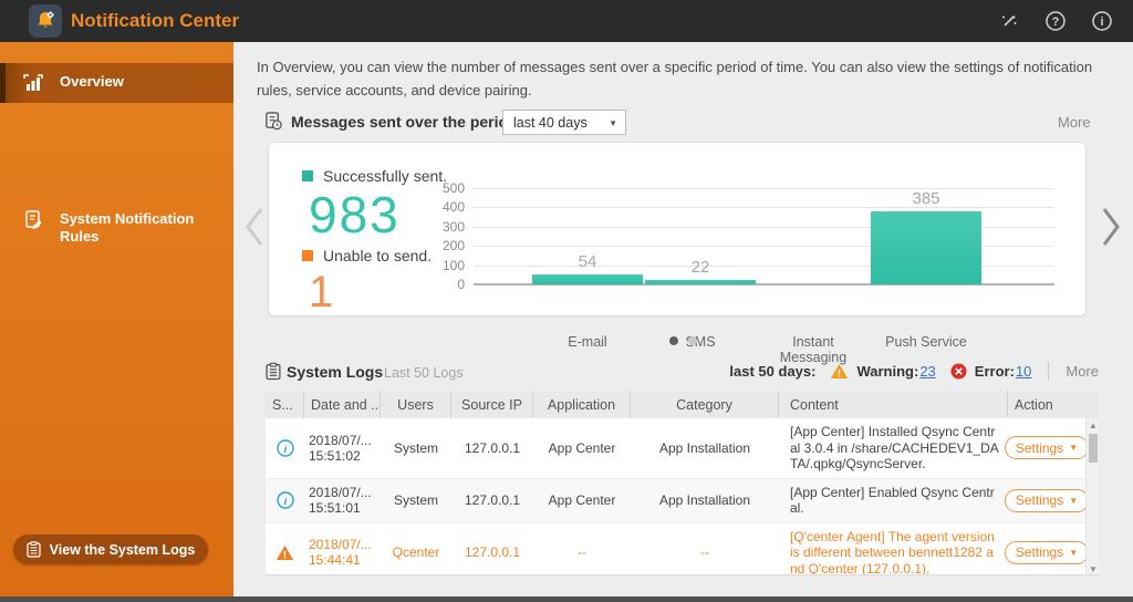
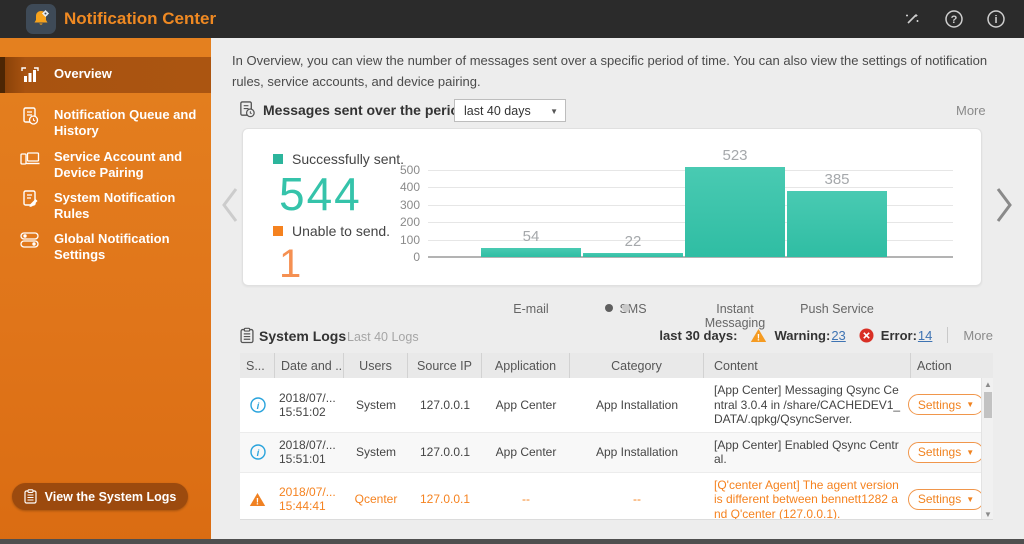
  Notification Center
  ?
  i
  Overview
+ Notification Queue and History
+ Service Account and Device Pairing
  System Notification Rules
+ Global Notification Settings
  View the System Logs
  In Overview, you can view the number of messages sent over a specific period of time. You can also view the settings of notification rules, service accounts, and device pairing.
  Messages sent over the peri
  last 40 days
  ▼
  More
  Successfully sent.
- 983
+ 544
  Unable to send.
  1
  500
  400
  300
  200
  100
  0
  54
  22
+ 523
  385
  E-mail
  Instant Messaging
  Push Service
  System Logs
- Last 50 Logs
+ Last 40 Logs
- last 50 days:
+ last 30 days:
  !
  Warning:
  23
  Error:
- 10
+ 14
  More
  S...
  Date and ...
  Users
  Source IP
  Application
  Category
  Content
  Action
  i
  2018/07/...
  15:51:02
  System
  127.0.0.1
  App Center
  App Installation
- [App Center] Installed Qsync Central 3.0.4 in /share/CACHEDEV1_DATA/.qpkg/QsyncServer.
+ [App Center] Messaging Qsync Central 3.0.4 in /share/CACHEDEV1_DATA/.qpkg/QsyncServer.
  Settings
  ▼
  i
  2018/07/...
  15:51:01
  System
  127.0.0.1
  App Center
  App Installation
  [App Center] Enabled Qsync Central.
  Settings
  ▼
  !
  2018/07/...
  15:44:41
  Qcenter
  127.0.0.1
  --
  --
  [Q'center Agent] The agent version is different between bennett1282 and Q'center (127.0.0.1).
  Settings
  ▼
  ▲
  ▼
